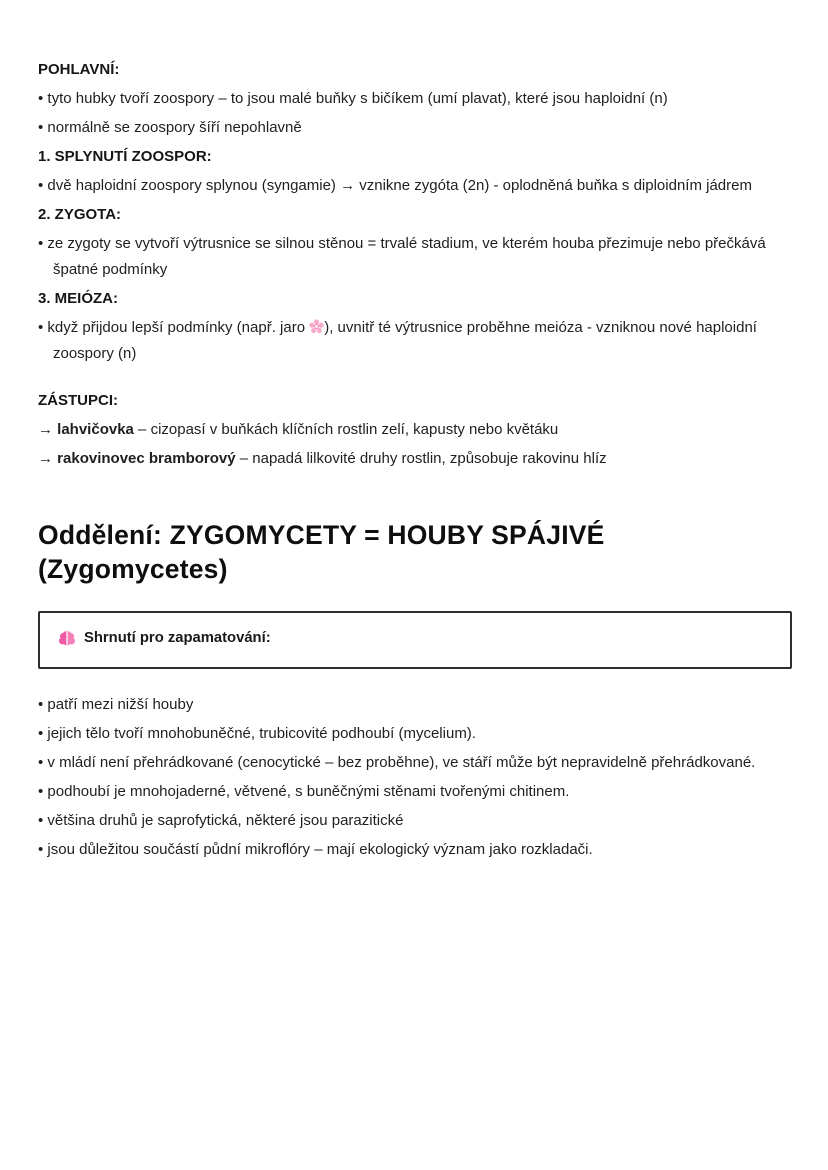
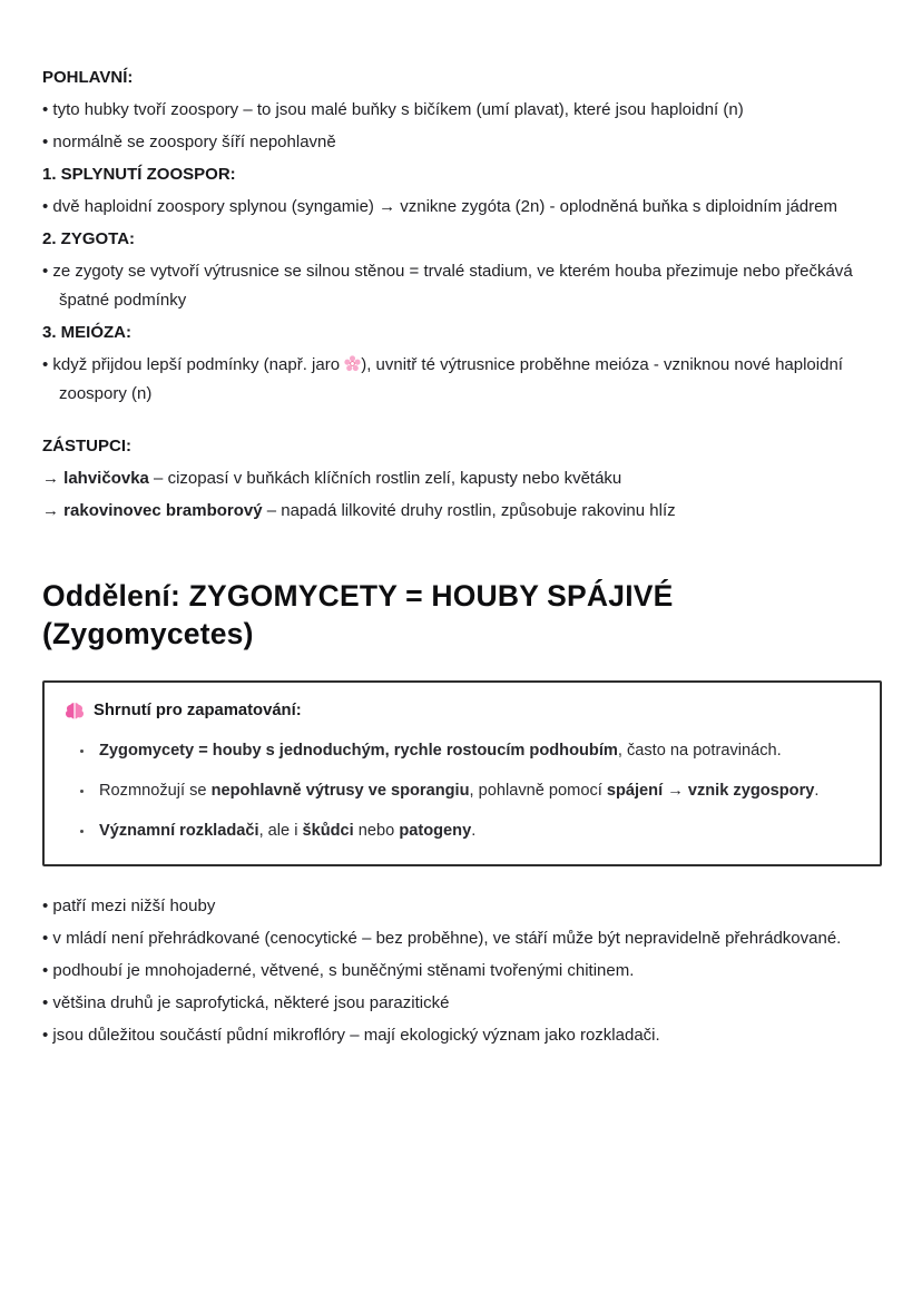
  POHLAVNÍ:
  • tyto hubky tvoří zoospory – to jsou malé buňky s bičíkem (umí plavat), které jsou haploidní (n)
  • normálně se zoospory šíří nepohlavně
  1. SPLYNUTÍ ZOOSPOR:
  • dvě haploidní zoospory splynou (syngamie) → vznikne zygóta (2n) - oplodněná buňka s diploidním jádrem
  2. ZYGOTA:
  • ze zygoty se vytvoří výtrusnice se silnou stěnou = trvalé stadium, ve kterém houba přezimuje nebo přečkává špatné podmínky
  3. MEIÓZA:
  • když přijdou lepší podmínky (např. jaro ), uvnitř té výtrusnice proběhne meióza - vzniknou nové haploidní zoospory (n)
  ZÁSTUPCI:
  → lahvičovka – cizopasí v buňkách klíčních rostlin zelí, kapusty nebo květáku
  → rakovinovec bramborový – napadá lilkovité druhy rostlin, způsobuje rakovinu hlíz
  Oddělení: ZYGOMYCETY = HOUBY SPÁJIVÉ (Zygomycetes)
  Shrnutí pro zapamatování:
+ Zygomycety = houby s jednoduchým, rychle rostoucím podhoubím, často na potravinách.
+ Rozmnožují se nepohlavně výtrusy ve sporangiu, pohlavně pomocí spájení → vznik zygospory.
+ Významní rozkladači, ale i škůdci nebo patogeny.
  • patří mezi nižší houby
- • jejich tělo tvoří mnohobuněčné, trubicovité podhoubí (mycelium).
  • v mládí není přehrádkované (cenocytické – bez proběhne), ve stáří může být nepravidelně přehrádkované.
  • podhoubí je mnohojaderné, větvené, s buněčnými stěnami tvořenými chitinem.
  • většina druhů je saprofytická, některé jsou parazitické
  • jsou důležitou součástí půdní mikroflóry – mají ekologický význam jako rozkladači.
